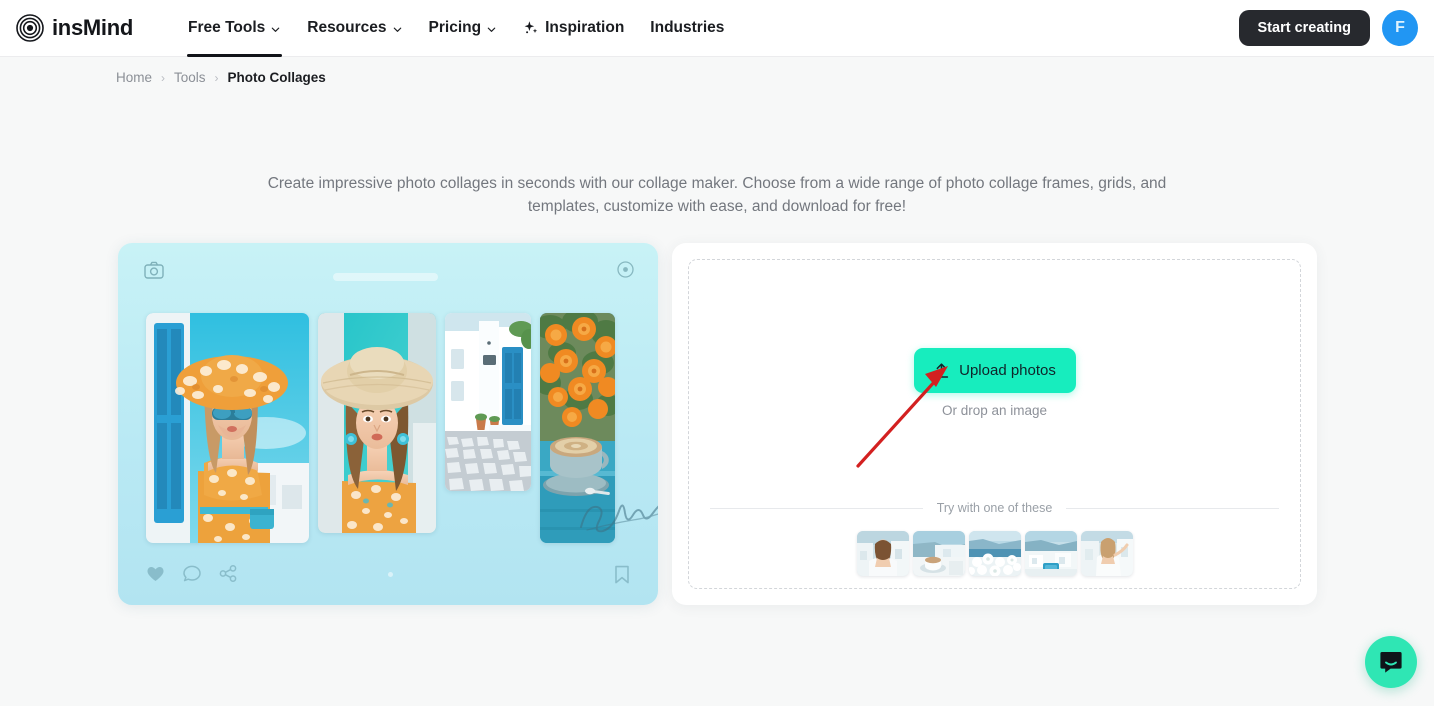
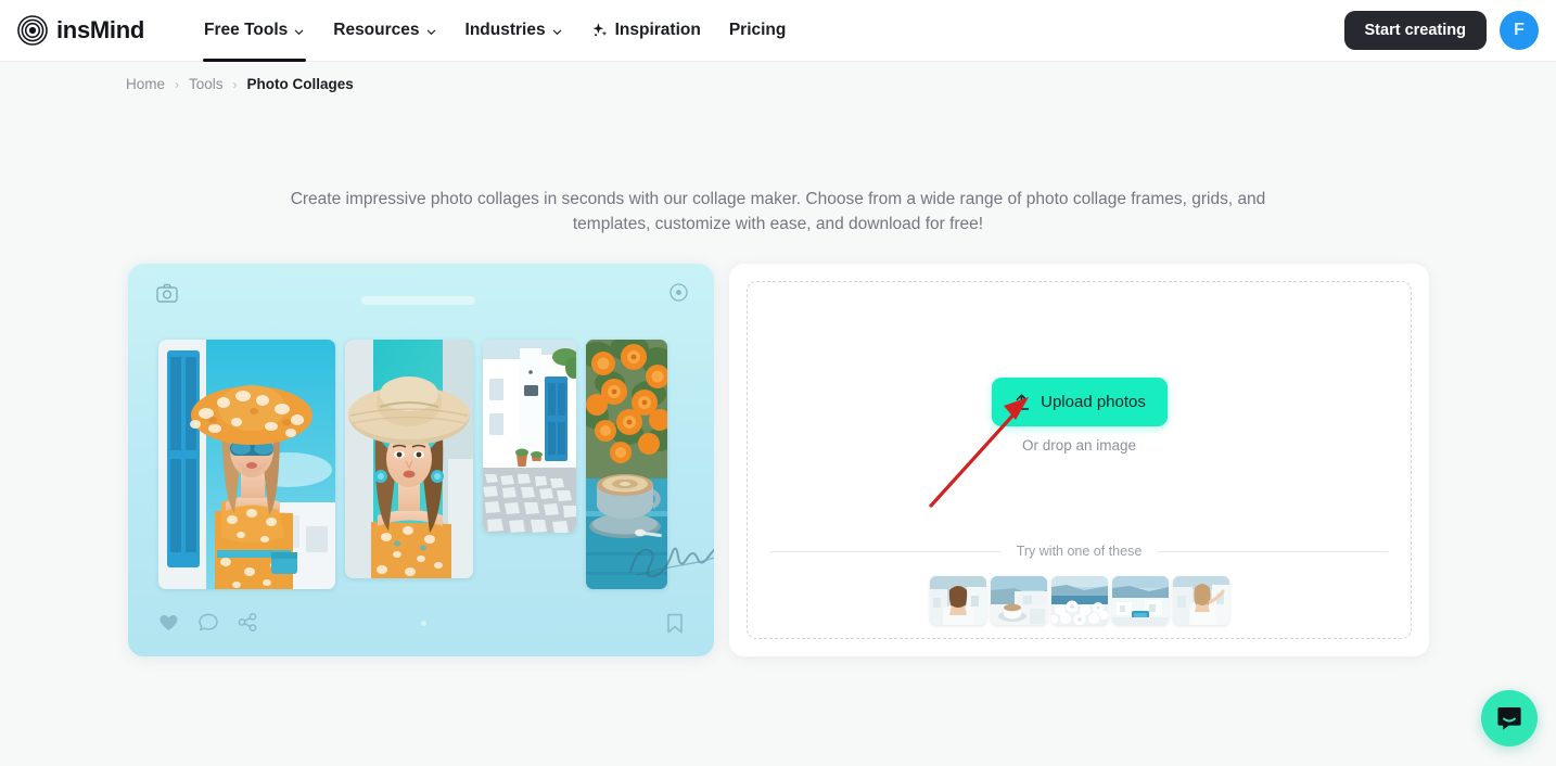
  insMind
  Free Tools
  Resources
- Pricing
+ Industries
  Inspiration
- Industries
+ Pricing
  Start creating
  F
  Home
  ›
  Tools
  ›
  Photo Collages
  Create impressive photo collages in seconds with our collage maker. Choose from a wide range of photo collage frames, grids, and templates, customize with ease, and download for free!
  Upload photos
  Or drop an image
  Try with one of these
